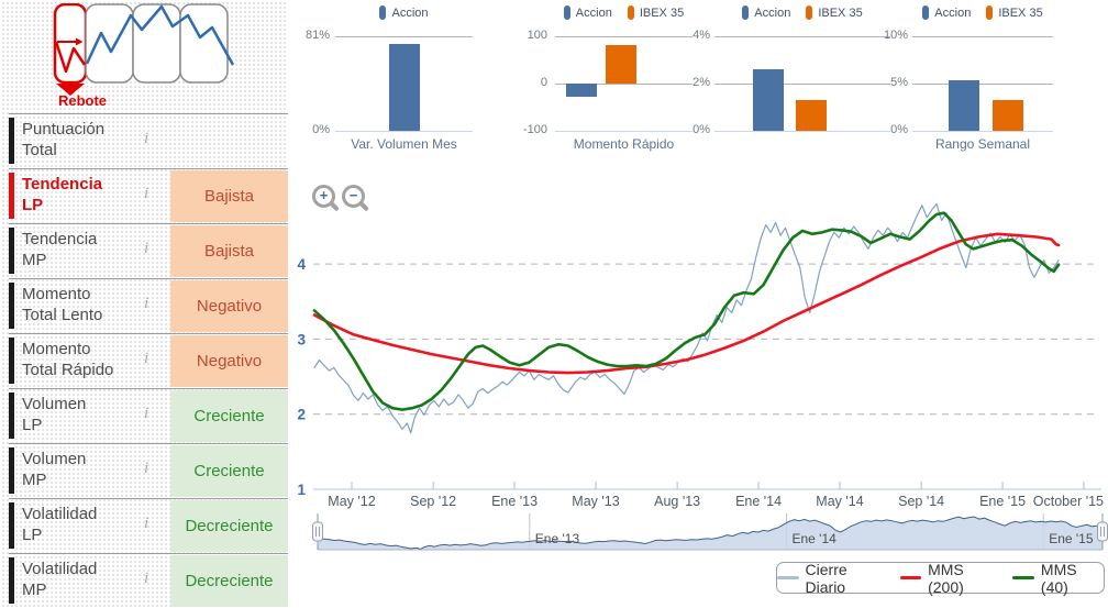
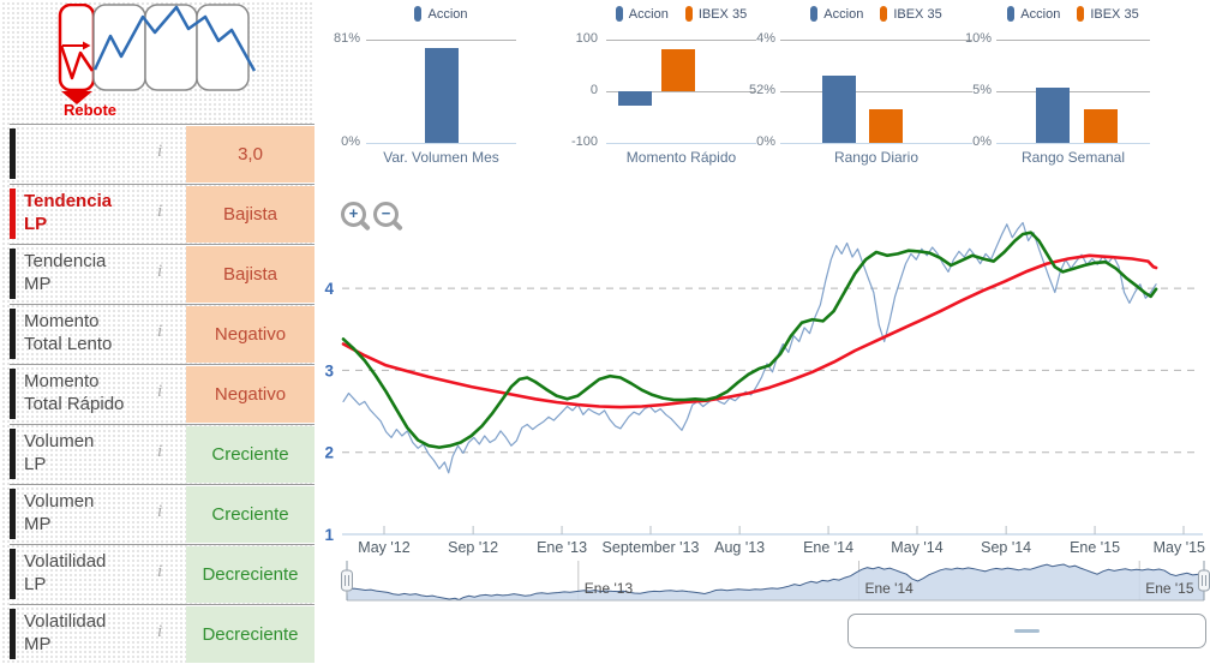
  Rebote
- Puntuación
- Total
  i
+ 3,0
  Tendencia
  LP
  i
  Bajista
  Tendencia
  MP
  i
  Bajista
  Momento
  Total Lento
  i
  Negativo
  Momento
  Total Rápido
  i
  Negativo
  Volumen
  LP
  i
  Creciente
  Volumen
  MP
  i
  Creciente
  Volatilidad
  LP
  i
  Decreciente
  Volatilidad
  MP
  i
  Decreciente
  Accion
  81%
  0%
  Var. Volumen Mes
  Accion
  IBEX 35
  100
  0
  -100
  Momento Rápido
  Accion
  IBEX 35
  4%
- 2%
+ 52%
  0%
+ Rango Diario
  Accion
  IBEX 35
  10%
  5%
  0%
  Rango Semanal
  +
  −
  1
  2
  3
  4
  May '12
  Sep '12
  Ene '13
- May '13
+ September '13
  Aug '13
  Ene '14
  May '14
  Sep '14
  Ene '15
- October '15
+ May '15
  Ene '13
  Ene '14
  Ene '15
- Cierre Diario
- MMS (200)
- MMS (40)
